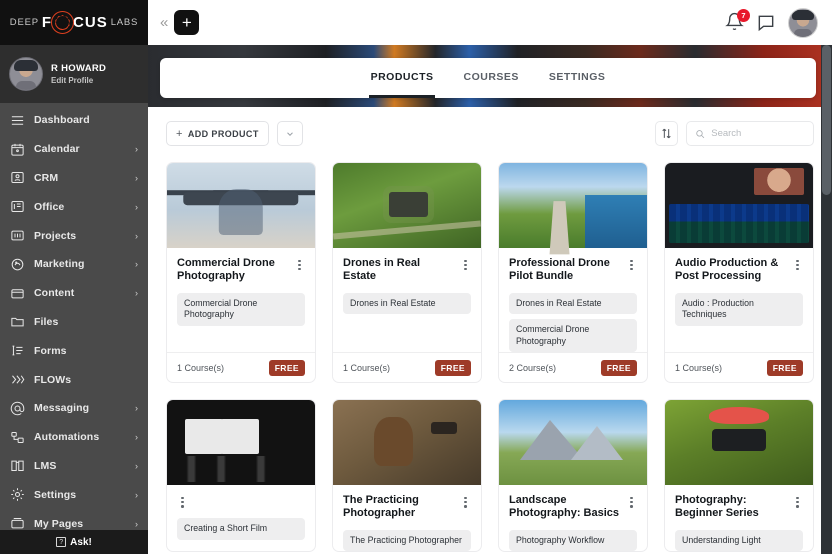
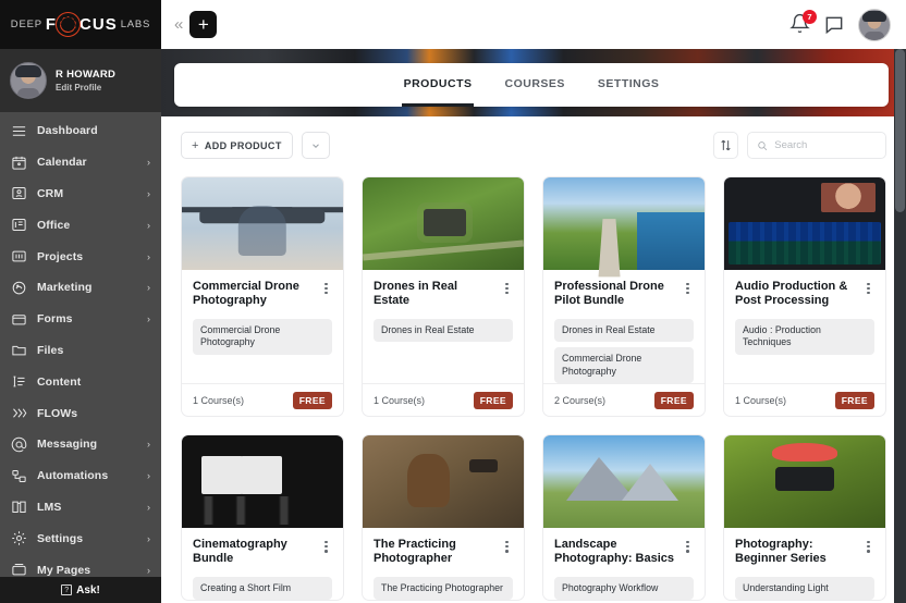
  DEEP
  F
  CUS
  LABS
  R HOWARD
  Edit Profile
  Dashboard
  Calendar
  ›
  CRM
  ›
  Office
  ›
  Projects
  ›
  Marketing
  ›
- Content
+ Forms
  ›
  Files
- Forms
+ Content
  FLOWs
  Messaging
  ›
  Automations
  ›
  LMS
  ›
  Settings
  ›
  My Pages
  ›
  Ask!
  «
  +
  7
  PRODUCTS
  COURSES
  SETTINGS
  +
  ADD PRODUCT
  Search
  Commercial Drone Photography
  Commercial Drone Photography
  1 Course(s)
  FREE
  Drones in Real Estate
  Drones in Real Estate
  1 Course(s)
  FREE
  Professional Drone Pilot Bundle
  Drones in Real Estate
  Commercial Drone Photography
  2 Course(s)
  FREE
  Audio Production & Post Processing
  Audio : Production Techniques
  1 Course(s)
  FREE
+ Cinematography Bundle
  Creating a Short Film
  The Practicing Photographer
  The Practicing Photographer
  Landscape Photography: Basics
  Photography Workflow
  Photography: Beginner Series
  Understanding Light
